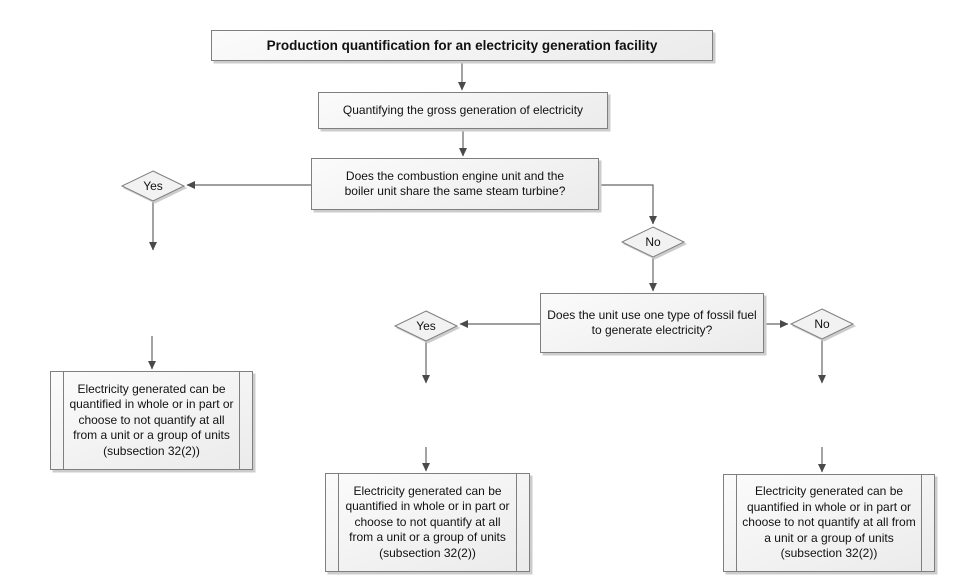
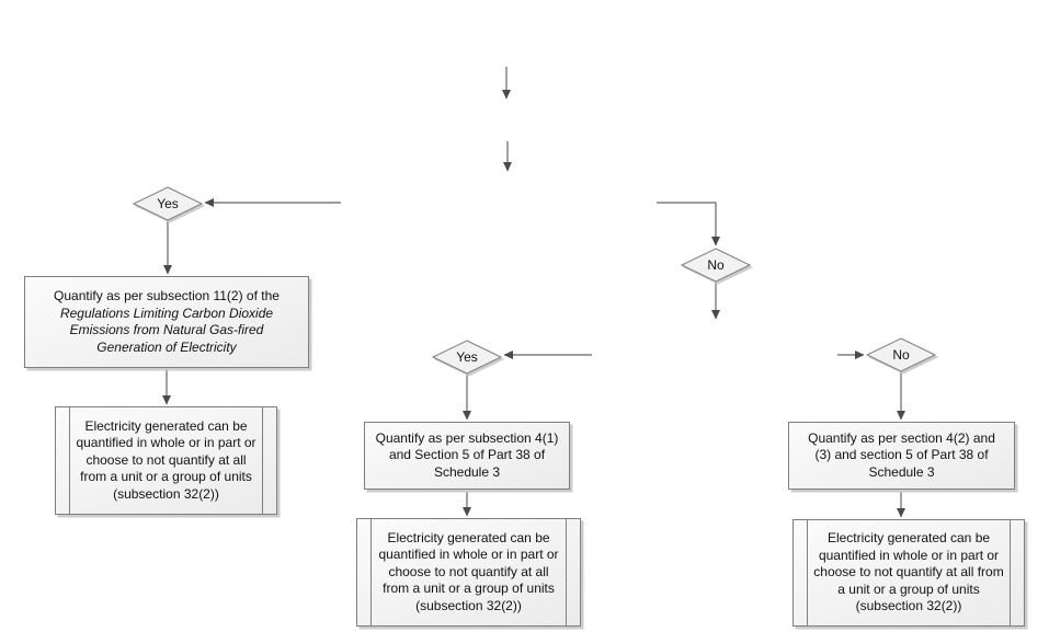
- Production quantification for an electricity generation facility
- Quantifying the gross generation of electricity
- Does the combustion engine unit and the boiler unit share the same steam turbine?
  Yes
  No
+ Quantify as per subsection 11(2) of the Regulations Limiting Carbon Dioxide Emissions from Natural Gas-fired Generation of Electricity
  Electricity generated can be quantified in whole or in part or choose to not quantify at all from a unit or a group of units (subsection 32(2))
- Does the unit use one type of fossil fuel to generate electricity?
  Yes
  No
+ Quantify as per subsection 4(1) and Section 5 of Part 38 of Schedule 3
+ Quantify as per section 4(2) and (3) and section 5 of Part 38 of Schedule 3
  Electricity generated can be quantified in whole or in part or choose to not quantify at all from a unit or a group of units (subsection 32(2))
  Electricity generated can be quantified in whole or in part or choose to not quantify at all from a unit or a group of units (subsection 32(2))
